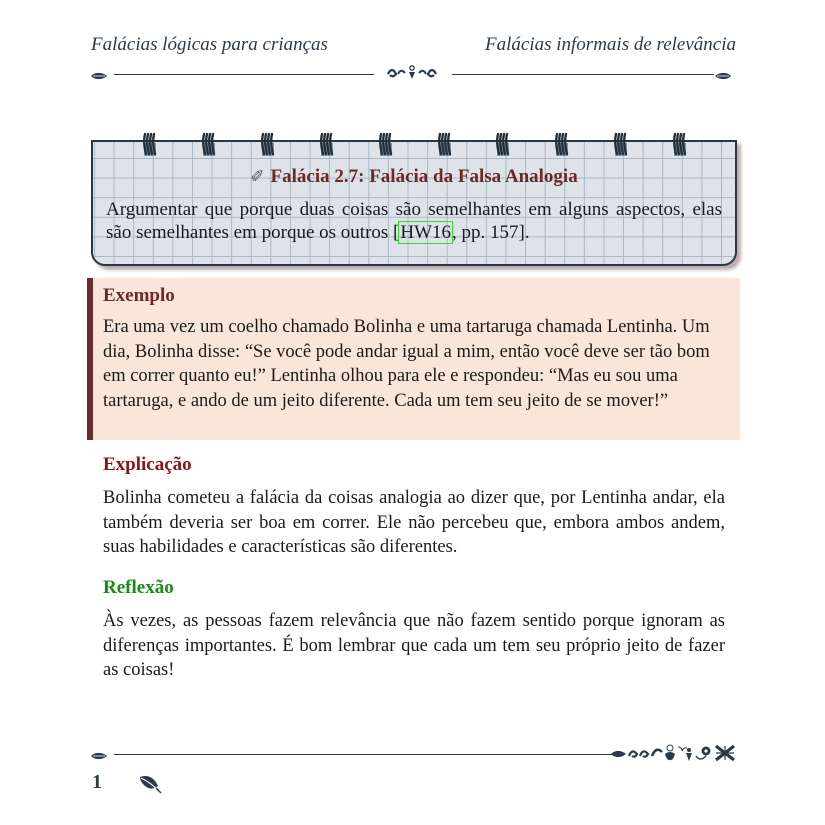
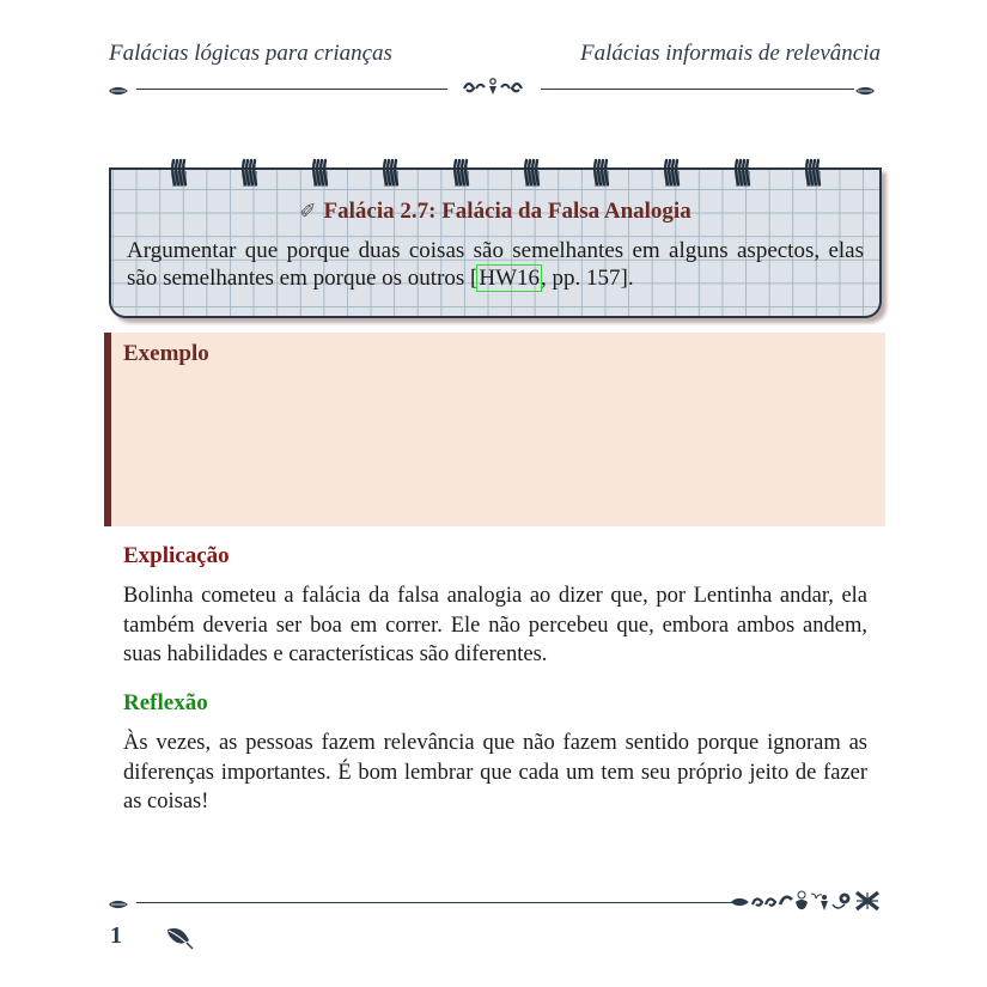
  Falácias lógicas para crianças
  Falácias informais de relevância
  ✐ Falácia 2.7: Falácia da Falsa Analogia
  Argumentar que porque duas coisas são semelhantes em alguns aspectos, elas são semelhantes em porque os outros [HW16, pp. 157].
  Exemplo
- Era uma vez um coelho chamado Bolinha e uma tartaruga chamada Lentinha. Um dia, Bolinha disse: “Se você pode andar igual a mim, então você deve ser tão bom em correr quanto eu!” Lentinha olhou para ele e respondeu: “Mas eu sou uma tartaruga, e ando de um jeito diferente. Cada um tem seu jeito de se mover!”
  Explicação
- Bolinha cometeu a falácia da coisas analogia ao dizer que, por Lentinha andar, ela também deveria ser boa em correr. Ele não percebeu que, embora ambos andem, suas habilidades e características são diferentes.
+ Bolinha cometeu a falácia da falsa analogia ao dizer que, por Lentinha andar, ela também deveria ser boa em correr. Ele não percebeu que, embora ambos andem, suas habilidades e características são diferentes.
  Reflexão
  Às vezes, as pessoas fazem relevância que não fazem sentido porque ignoram as diferenças importantes. É bom lembrar que cada um tem seu próprio jeito de fazer as coisas!
  1
